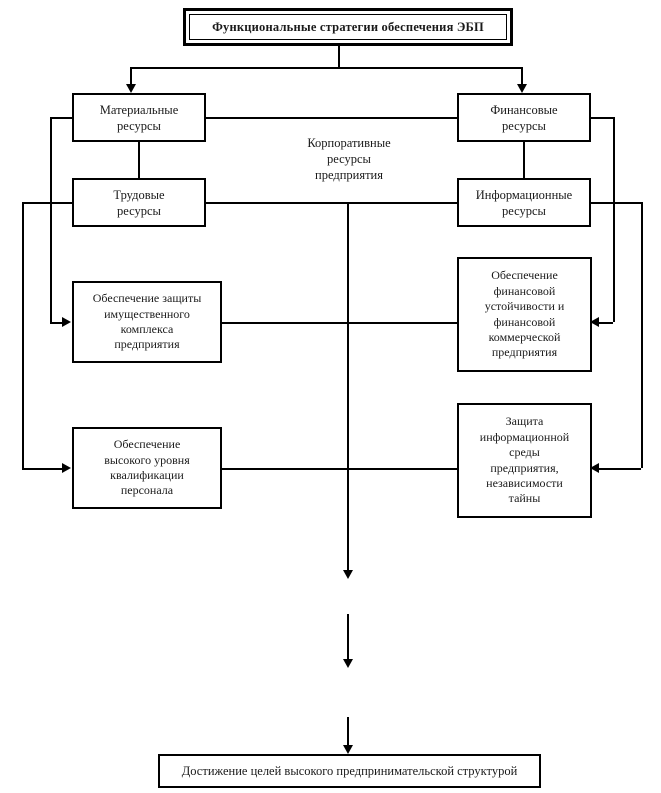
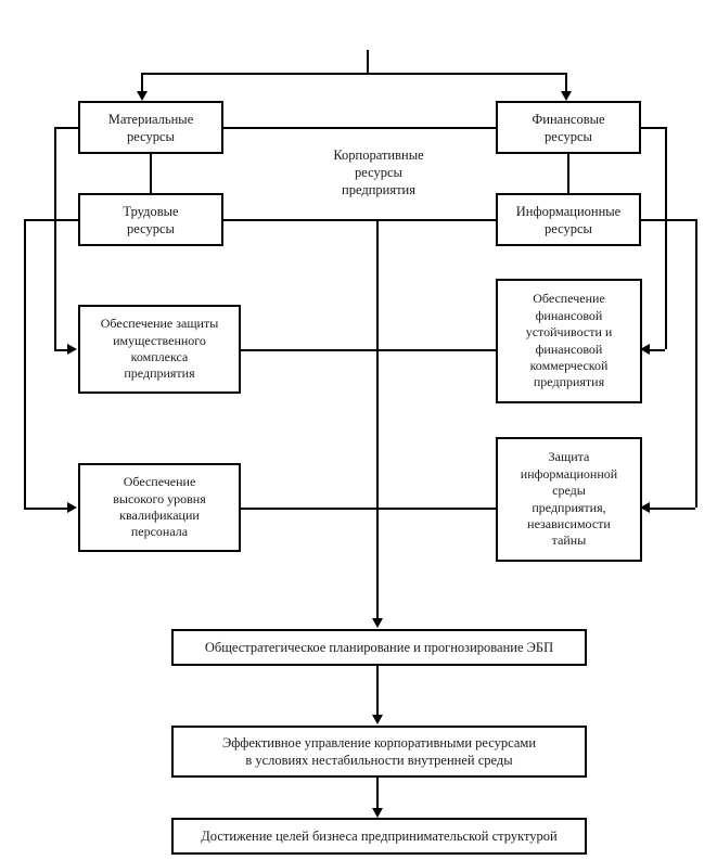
- Функциональные стратегии обеспечения ЭБП
  Материальные
  ресурсы
  Финансовые
  ресурсы
  Трудовые
  ресурсы
  Информационные
  ресурсы
  Корпоративные
  ресурсы
  предприятия
  Обеспечение защиты
  имущественного
  комплекса
  предприятия
  Обеспечение
  финансовой
  устойчивости и
  финансовой
  коммерческой
  предприятия
  Обеспечение
  высокого уровня
  квалификации
  персонала
  Защита
  информационной
  среды
  предприятия,
  независимости
  тайны
+ Общестратегическое планирование и прогнозирование ЭБП
+ Эффективное управление корпоративными ресурсами
+ в условиях нестабильности внутренней среды
- Достижение целей высокого предпринимательской структурой
+ Достижение целей бизнеса предпринимательской структурой
